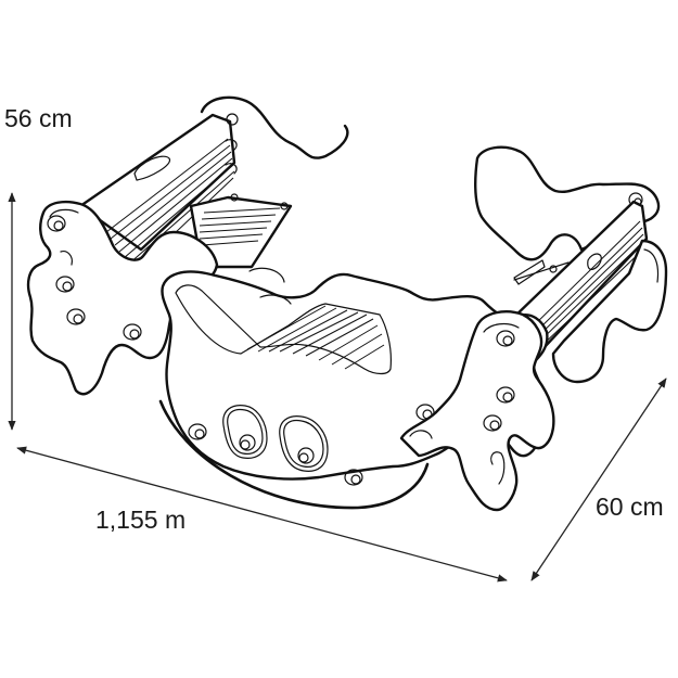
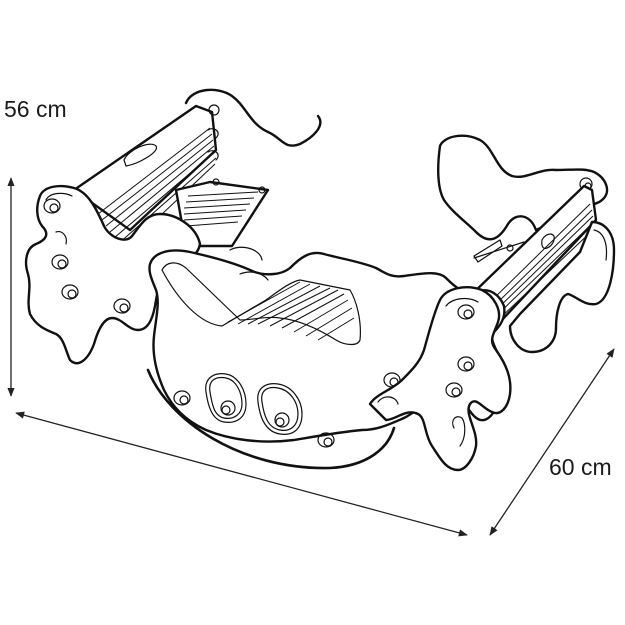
  56 cm
- 1,155 m
  60 cm
